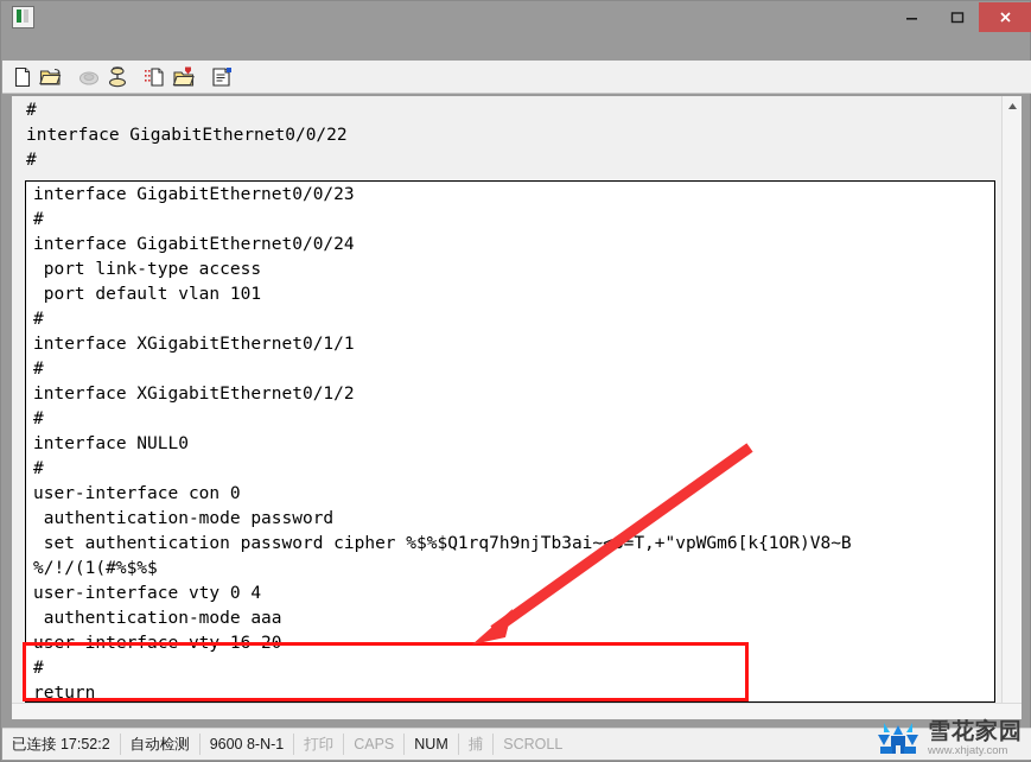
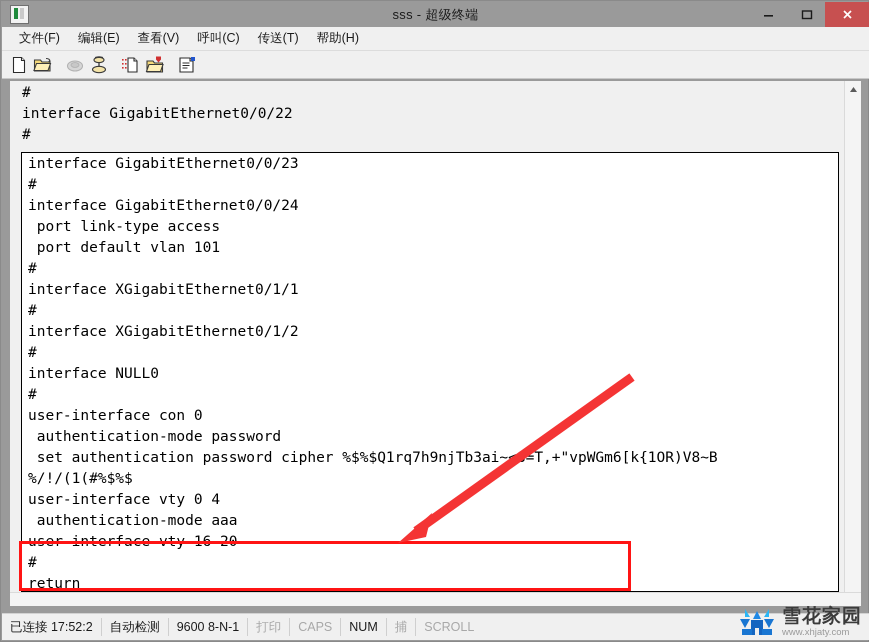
+ sss - 超级终端
+ 文件(F)
+ 编辑(E)
+ 查看(V)
+ 呼叫(C)
+ 传送(T)
+ 帮助(H)
  #
  interface GigabitEthernet0/0/22
  #
  interface GigabitEthernet0/0/23
  #
  interface GigabitEthernet0/0/24
  port link-type access
  port default vlan 101
  #
  interface XGigabitEthernet0/1/1
  #
  interface XGigabitEthernet0/1/2
  #
  interface NULL0
  #
  user-interface con 0
  authentication-mode password
  set authentication password cipher %$%$Q1rq7h9njTb3ai~=T,+"vpWGm6[k{1OR)V8~B
  %/!/(1(#%$%$
  user-interface vty 0 4
  authentication-mode aaa
  user-interface vty 16 20
  #
  return
  已连接 17:52:2
  自动检测
  9600 8-N-1
  打印
  CAPS
  NUM
  捕
  SCROLL
  雪花家园
  www.xhjaty.com
